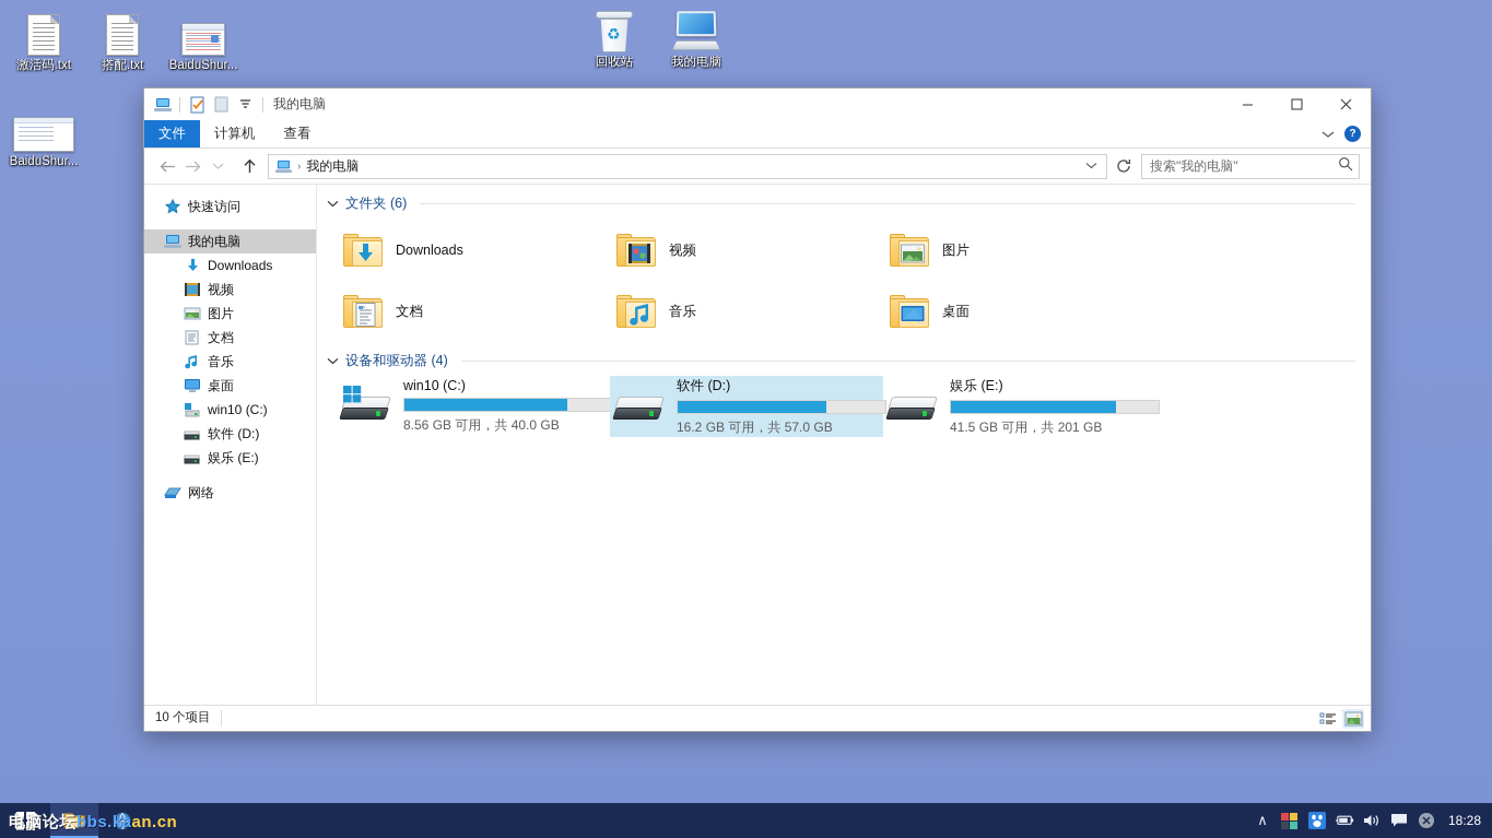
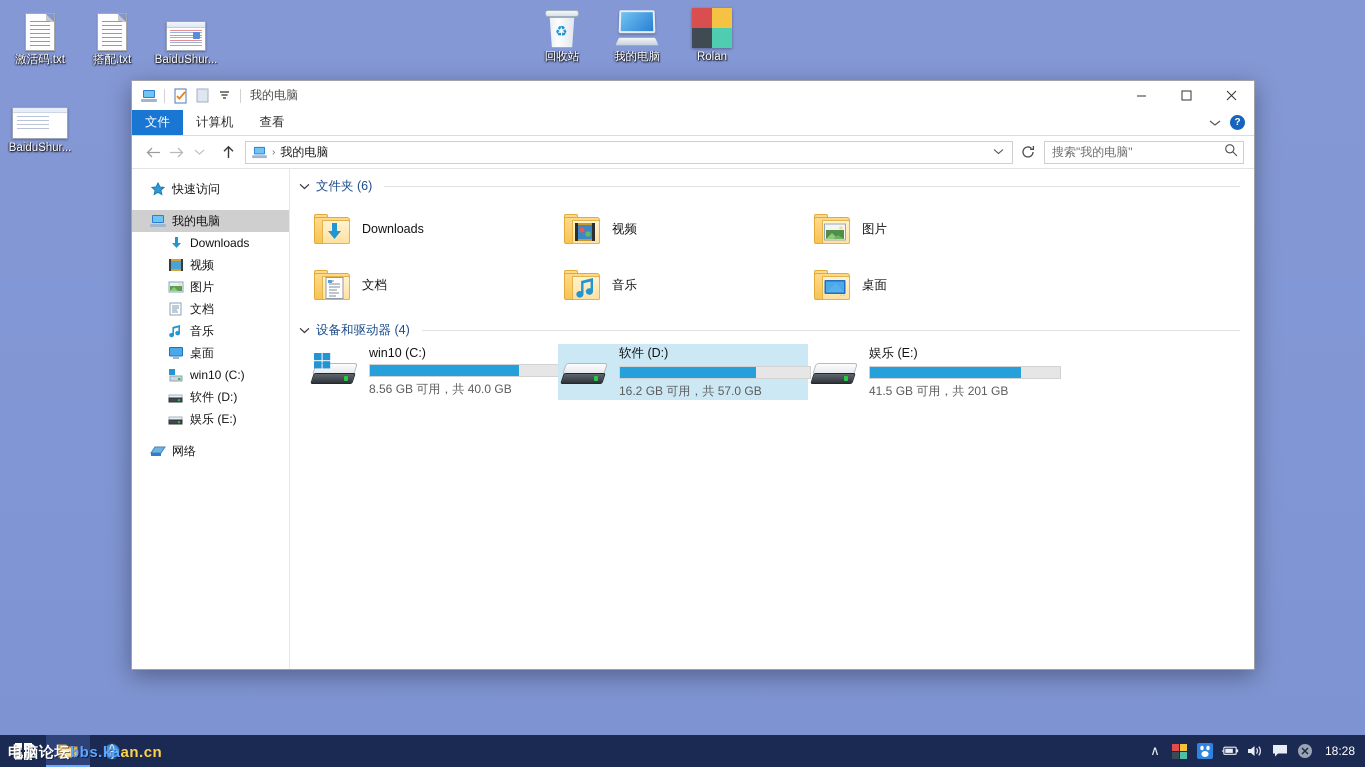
  激活码.txt
  搭配.txt
  BaiduShur...
  BaiduShur...
  ♻
  回收站
  我的电脑
+ Rolan
  我的电脑
  文件
  计算机
  查看
  ?
  ›
  我的电脑
  搜索"我的电脑"
  快速访问
  我的电脑
  Downloads
  视频
  图片
  文档
  音乐
  桌面
  win10 (C:)
  软件 (D:)
  娱乐 (E:)
  网络
  文件夹 (6)
  Downloads
  视频
  图片
  文档
  音乐
  桌面
  设备和驱动器 (4)
  win10 (C:)
  8.56 GB 可用，共 40.0 GB
  软件 (D:)
  16.2 GB 可用，共 57.0 GB
  娱乐 (E:)
  41.5 GB 可用，共 201 GB
- 10 个项目
  ∧
  18:28
  电脑论坛bbs.kaan.cn
